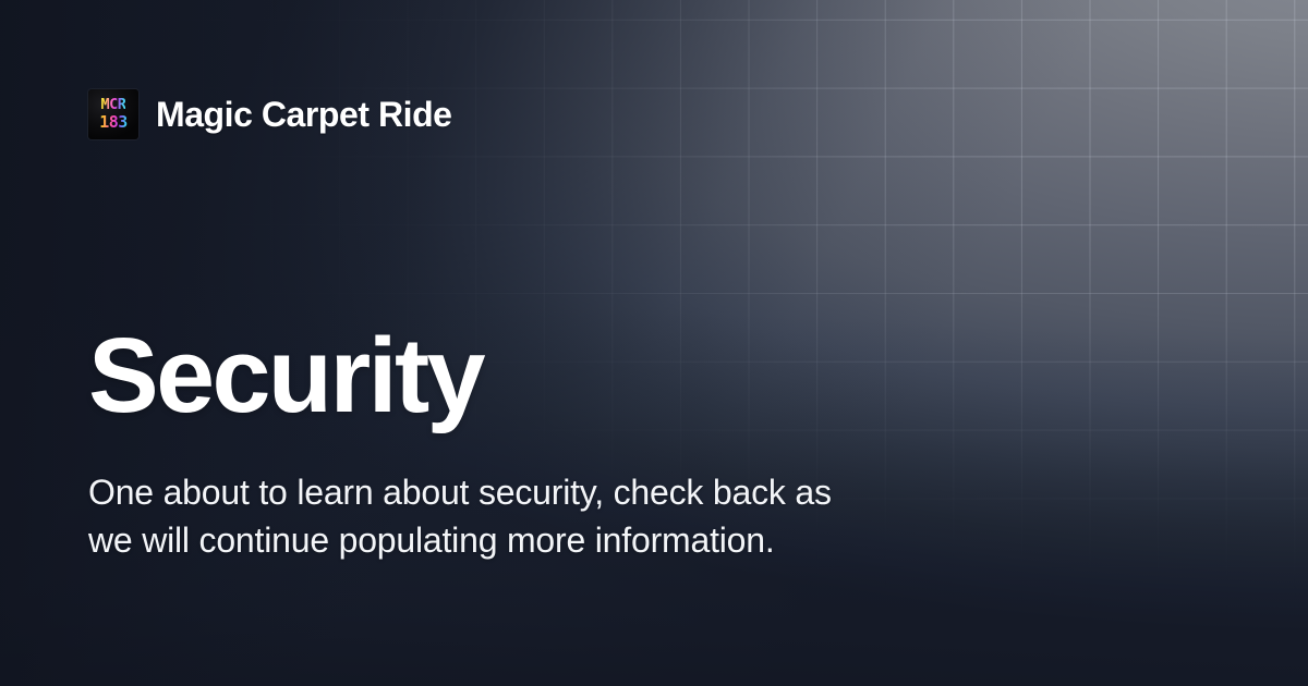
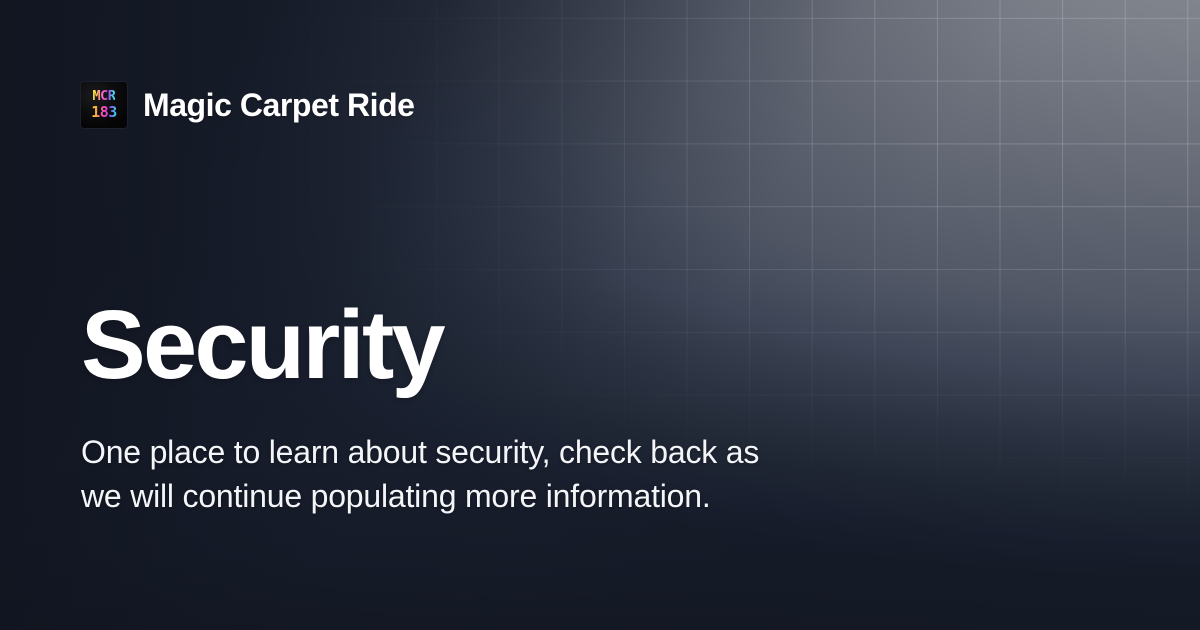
  MCR
  183
  Magic Carpet Ride
  Security
- One about to learn about security, check back as we will continue populating more information.
+ One place to learn about security, check back as we will continue populating more information.
